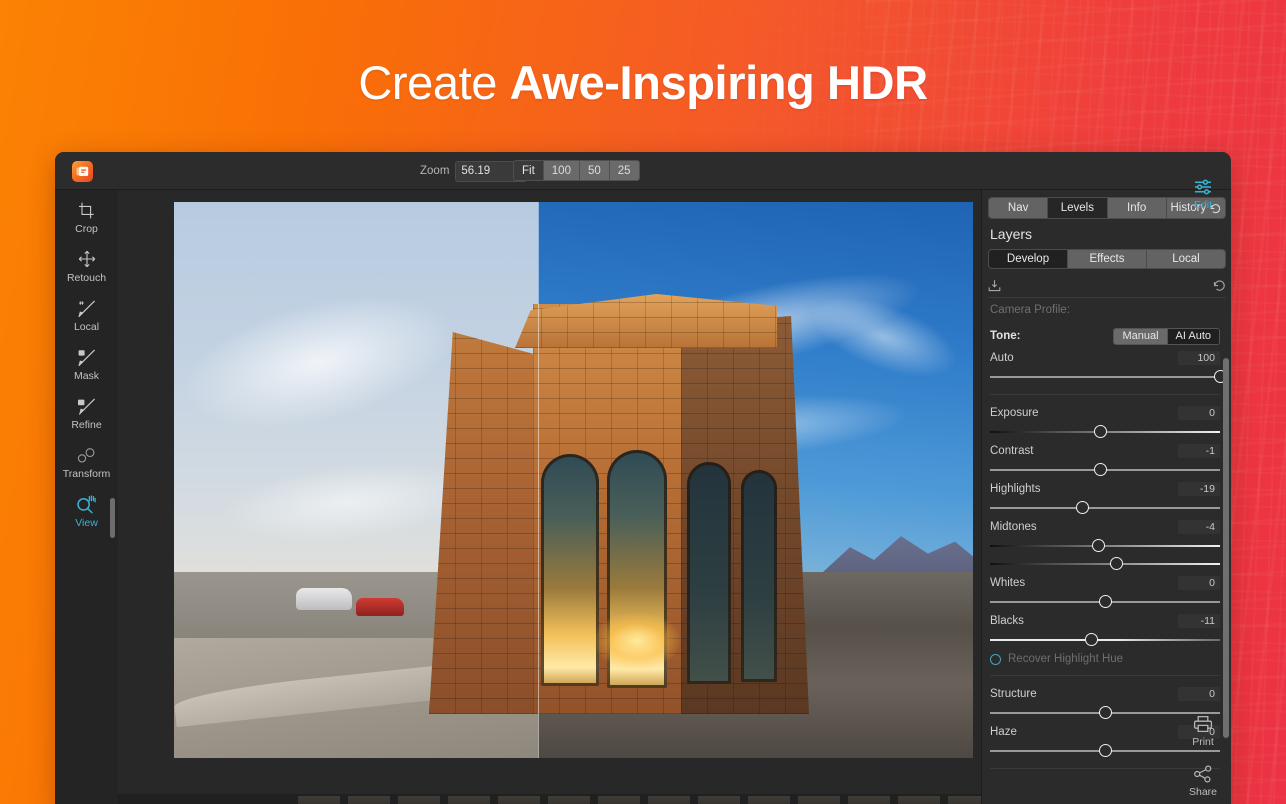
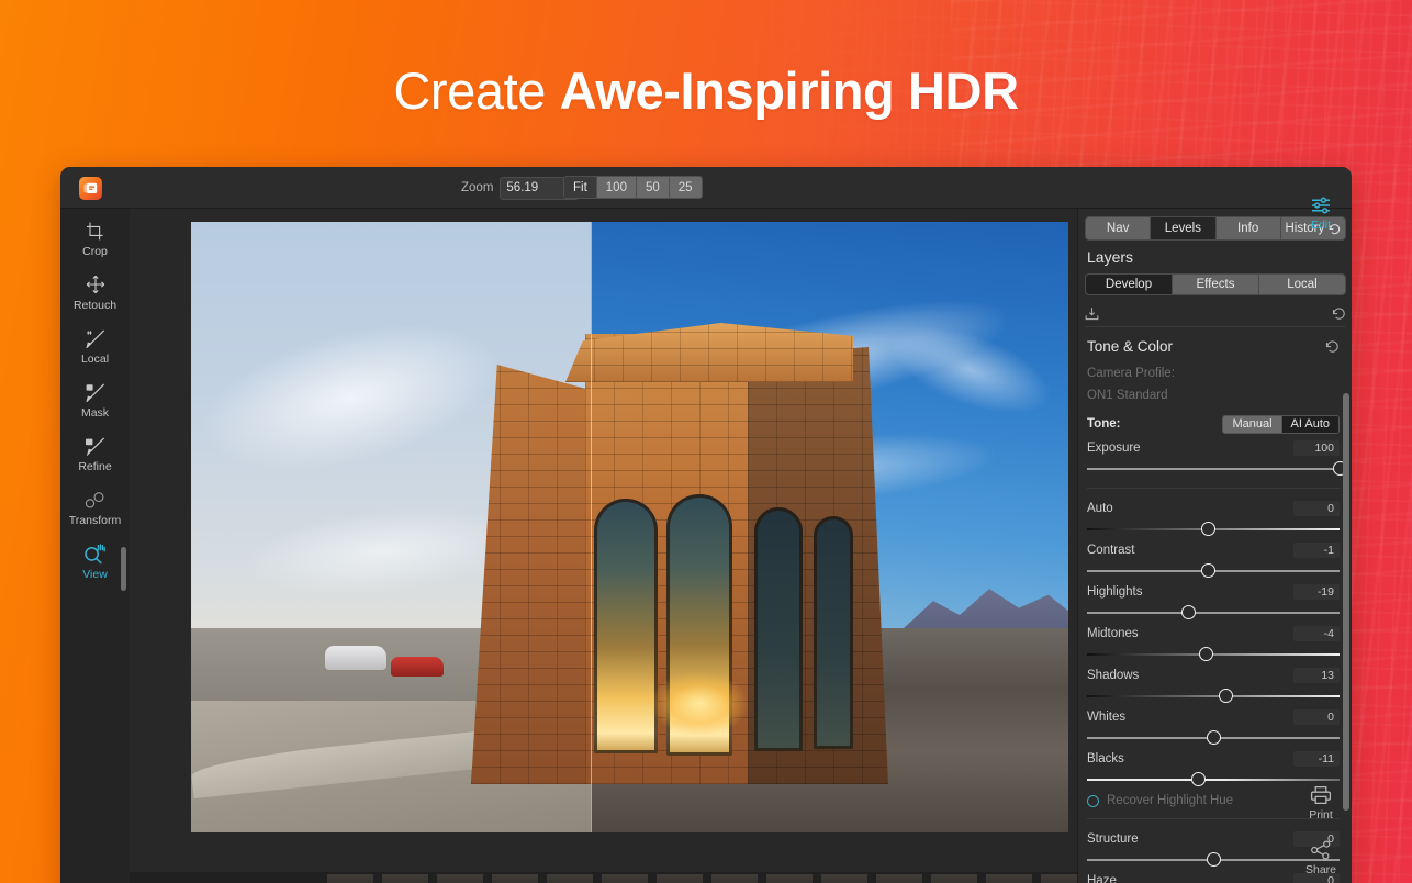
  Create Awe-Inspiring HDR
  Zoom
  56.19
  Fit
  100
  50
  25
  Crop
  Retouch
  Local
  Mask
  Refine
  Transform
  View
  Nav
  Levels
  Info
  History
  Layers
  Develop
  Effects
  Local
+ Tone & Color
  Camera Profile:
+ ON1 Standard
  Tone:
  Manual
  AI Auto
- Auto
+ Exposure
  100
- Exposure
+ Auto
  0
  Contrast
  -1
  Highlights
  -19
  Midtones
  -4
+ Shadows
+ 13
  Whites
  0
  Blacks
  -11
  Recover Highlight Hue
  Structure
  0
  Haze
  0
  Edit
  Print
  Share
